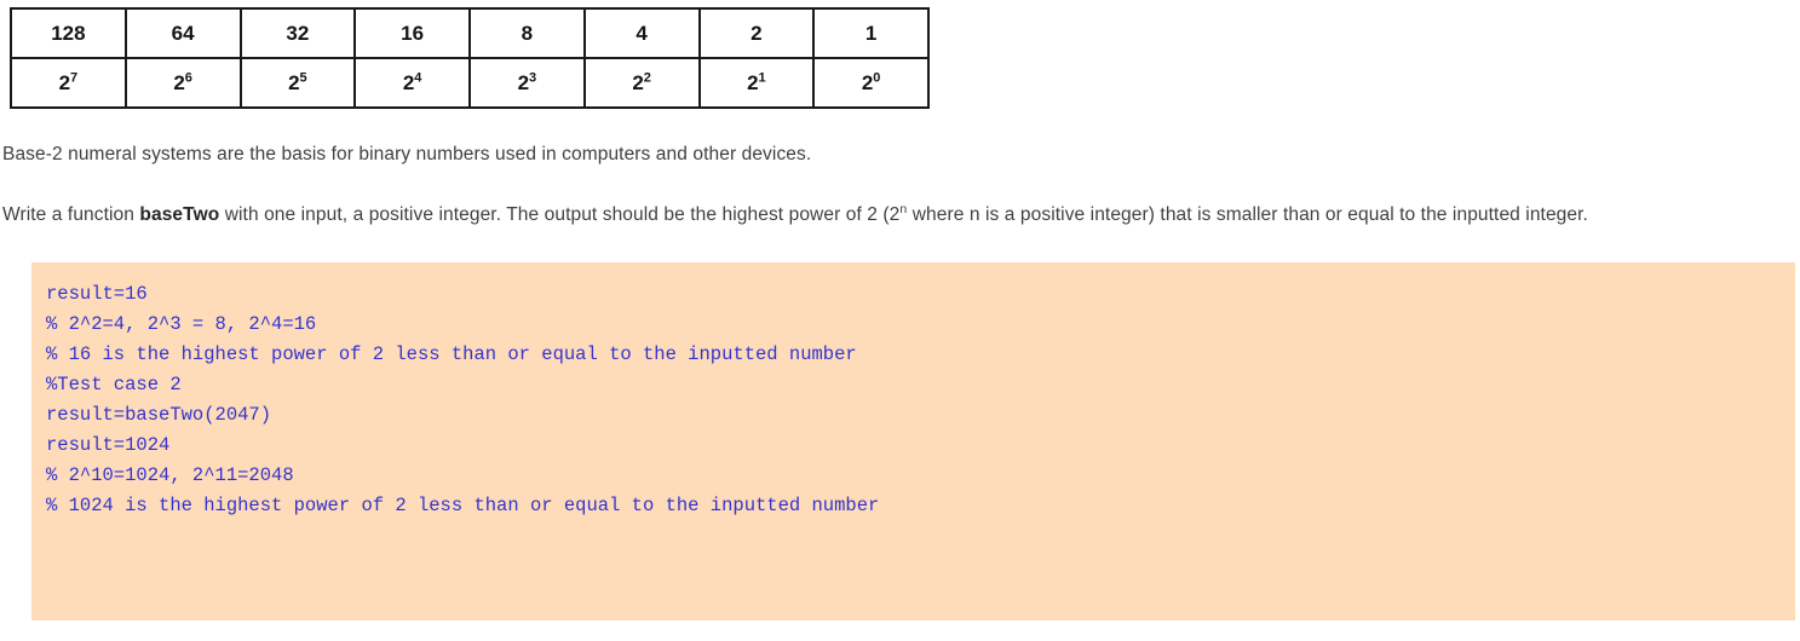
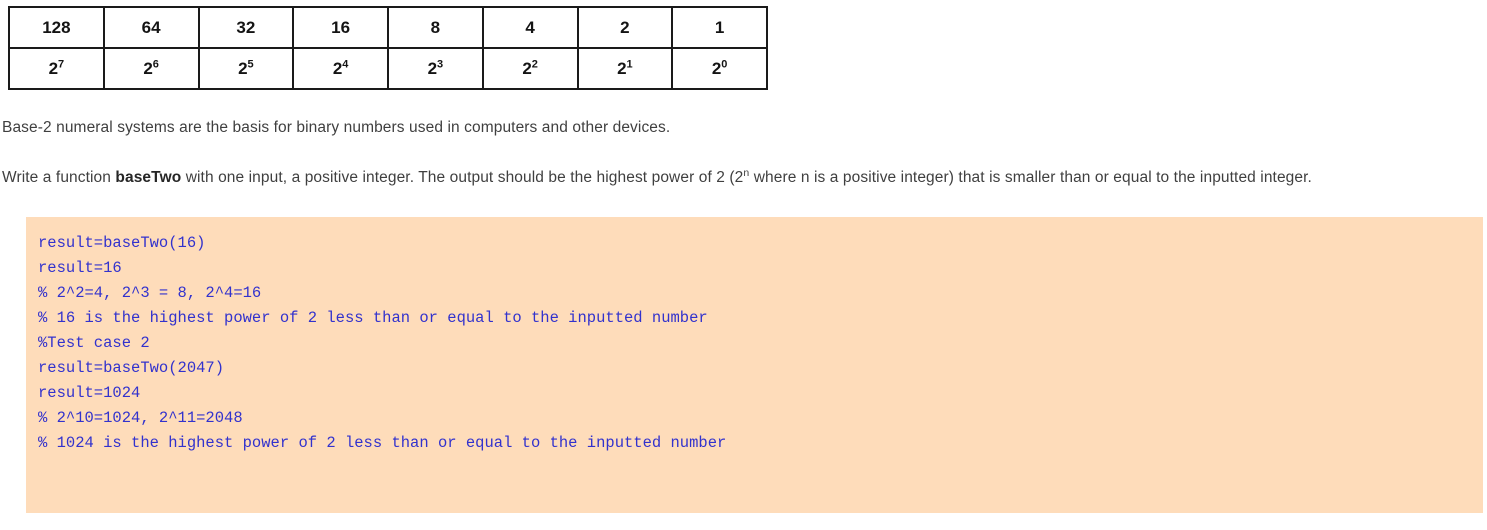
  128	64	32	16	8	4	2	1
  27	26	25	24	23	22	21	20
  Base-2 numeral systems are the basis for binary numbers used in computers and other devices.
  Write a function baseTwo with one input, a positive integer. The output should be the highest power of 2 (2n where n is a positive integer) that is smaller than or equal to the inputted integer.
+ result=baseTwo(16)
  result=16
  % 2^2=4, 2^3 = 8, 2^4=16
  % 16 is the highest power of 2 less than or equal to the inputted number
  %Test case 2
  result=baseTwo(2047)
  result=1024
  % 2^10=1024, 2^11=2048
  % 1024 is the highest power of 2 less than or equal to the inputted number
